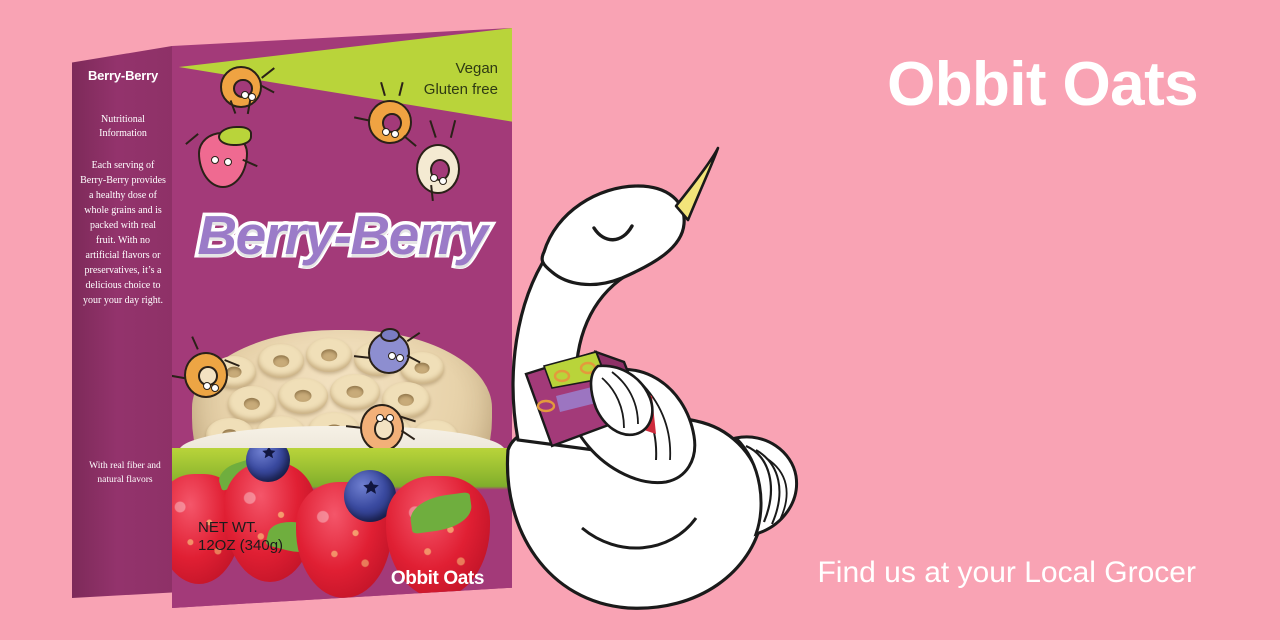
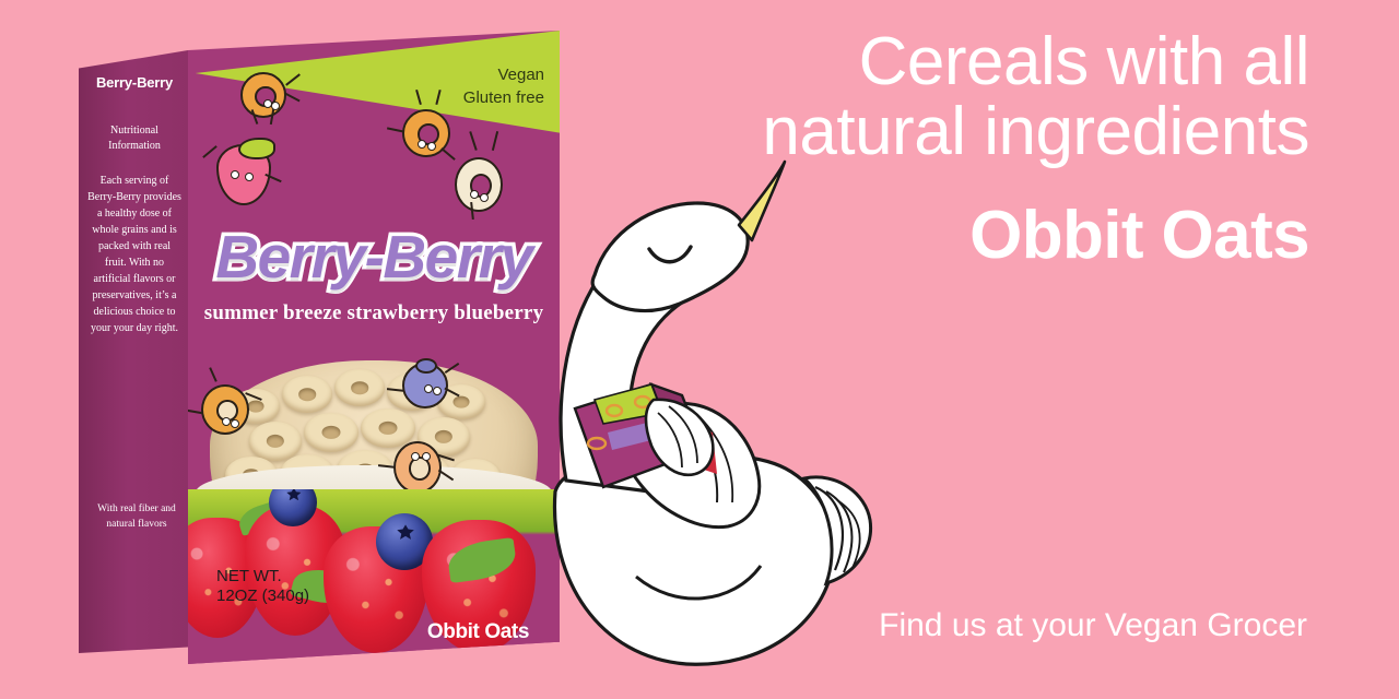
  Berry-Berry
  Nutritional
  Information
  Each serving of Berry-Berry provides a healthy dose of whole grains and is packed with real fruit. With no artificial flavors or preservatives, it’s a delicious choice to your your day right.
  With real fiber and natural flavors
  Vegan
  Gluten free
  Berry-Berry
+ summer breeze strawberry blueberry
  NET WT.
  12OZ (340g)
  Obbit Oats
+ Cereals with all
+ natural ingredients
  Obbit Oats
- Find us at your Local Grocer
+ Find us at your Vegan Grocer
